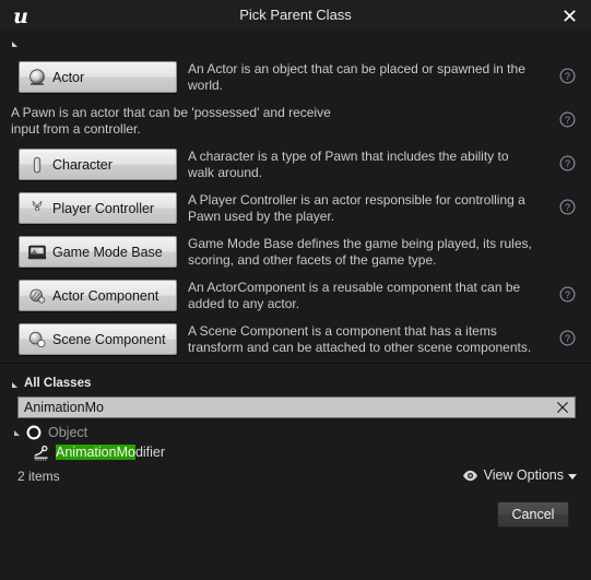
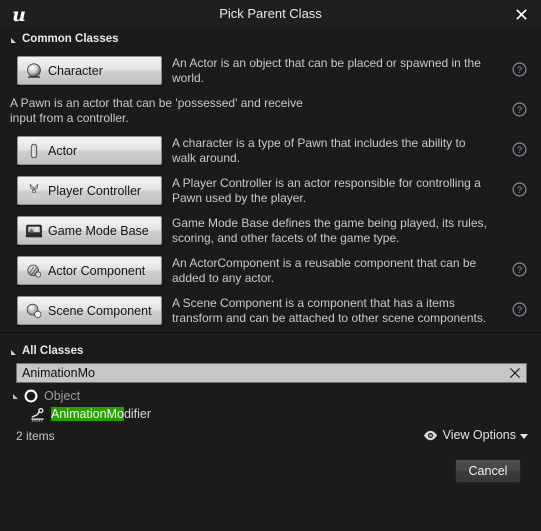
  u
  Pick Parent Class
+ Common Classes
- Actor
+ Character
  An Actor is an object that can be placed or spawned in the world.
  ?
  A Pawn is an actor that can be 'possessed' and receive input from a controller.
  ?
- Character
+ Actor
  A character is a type of Pawn that includes the ability to walk around.
  ?
  Player Controller
  A Player Controller is an actor responsible for controlling a Pawn used by the player.
  ?
  Game Mode Base
  Game Mode Base defines the game being played, its rules, scoring, and other facets of the game type.
  Actor Component
  An ActorComponent is a reusable component that can be added to any actor.
  ?
  Scene Component
  A Scene Component is a component that has a items transform and can be attached to other scene components.
  ?
  All Classes
  AnimationMo
  Object
  AnimationModifier
  2 items
  View Options
  Cancel
